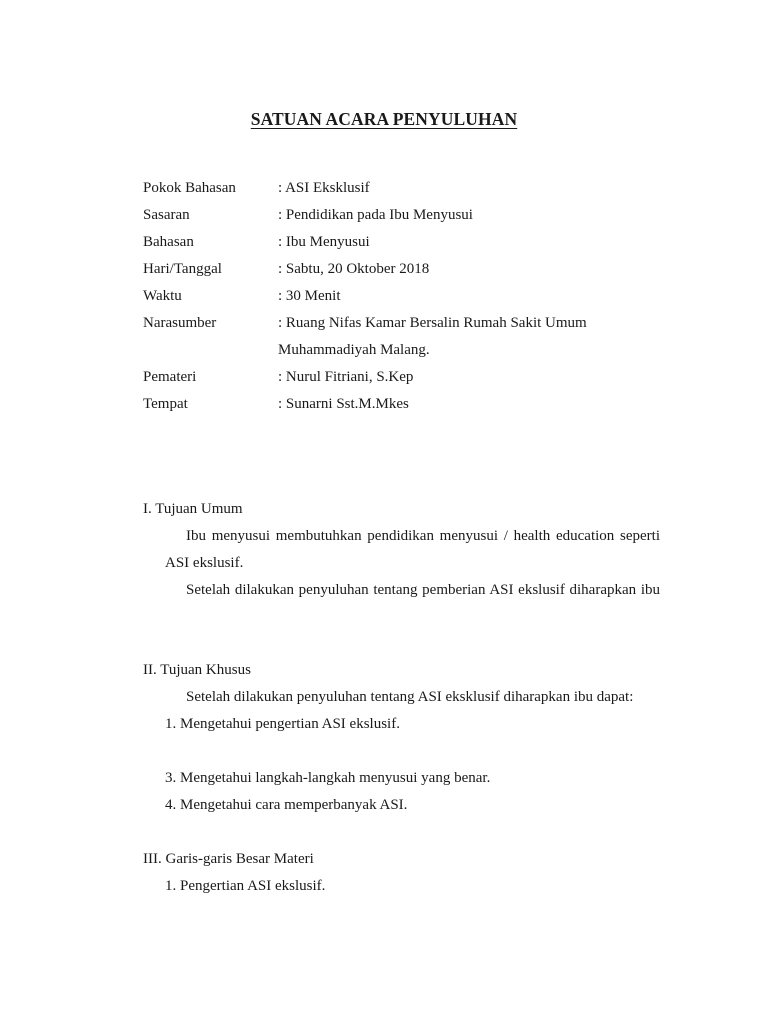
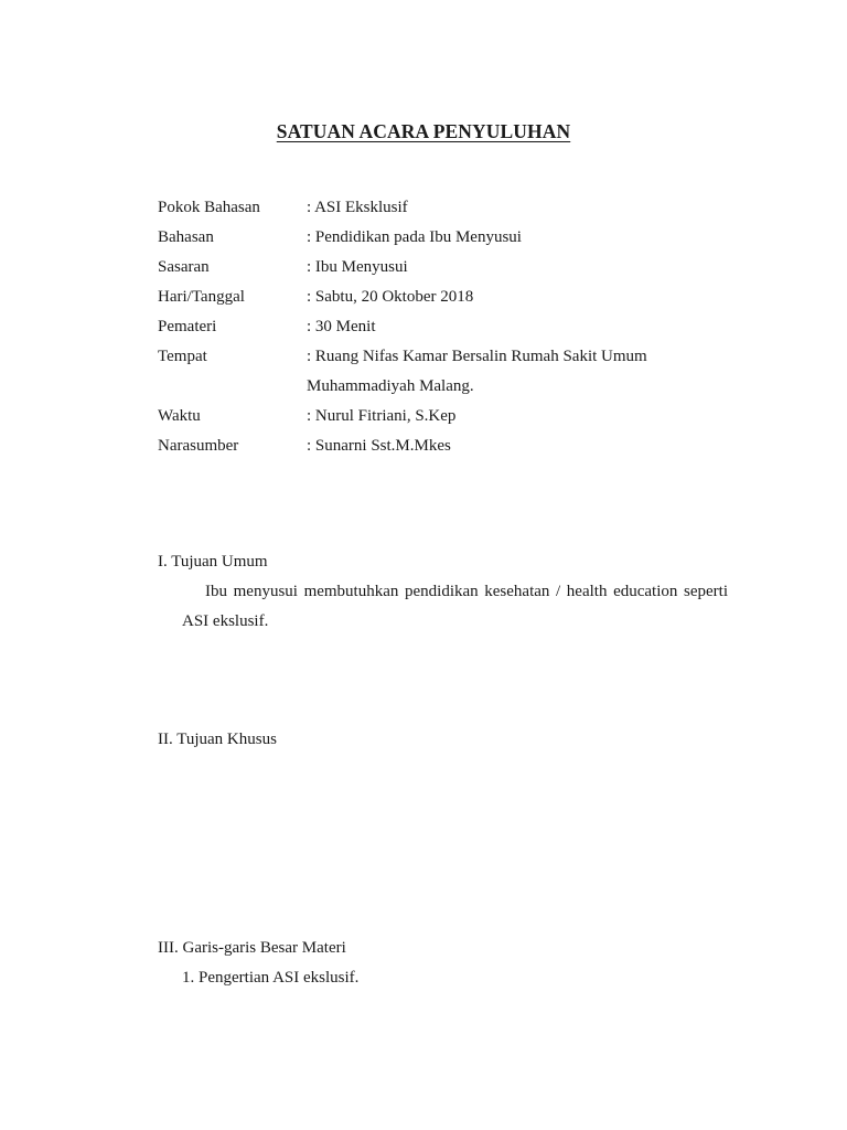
  SATUAN ACARA PENYULUHAN
  Pokok Bahasan
  : ASI Eksklusif
- Sasaran
+ Bahasan
  : Pendidikan pada Ibu Menyusui
- Bahasan
+ Sasaran
  : Ibu Menyusui
  Hari/Tanggal
  : Sabtu, 20 Oktober 2018
- Waktu
+ Pemateri
  : 30 Menit
- Narasumber
+ Tempat
  : Ruang Nifas Kamar Bersalin Rumah Sakit Umum
  Muhammadiyah Malang.
- Pemateri
+ Waktu
  : Nurul Fitriani, S.Kep
- Tempat
+ Narasumber
  : Sunarni Sst.M.Mkes
  I. Tujuan Umum
- Ibu menyusui membutuhkan pendidikan menyusui / health education seperti
+ Ibu menyusui membutuhkan pendidikan kesehatan / health education seperti
  ASI ekslusif.
- Setelah dilakukan penyuluhan tentang pemberian ASI ekslusif diharapkan ibu
  II. Tujuan Khusus
- Setelah dilakukan penyuluhan tentang ASI eksklusif diharapkan ibu dapat:
- 1. Mengetahui pengertian ASI ekslusif.
- 3. Mengetahui langkah-langkah menyusui yang benar.
- 4. Mengetahui cara memperbanyak ASI.
  III. Garis-garis Besar Materi
  1. Pengertian ASI ekslusif.
